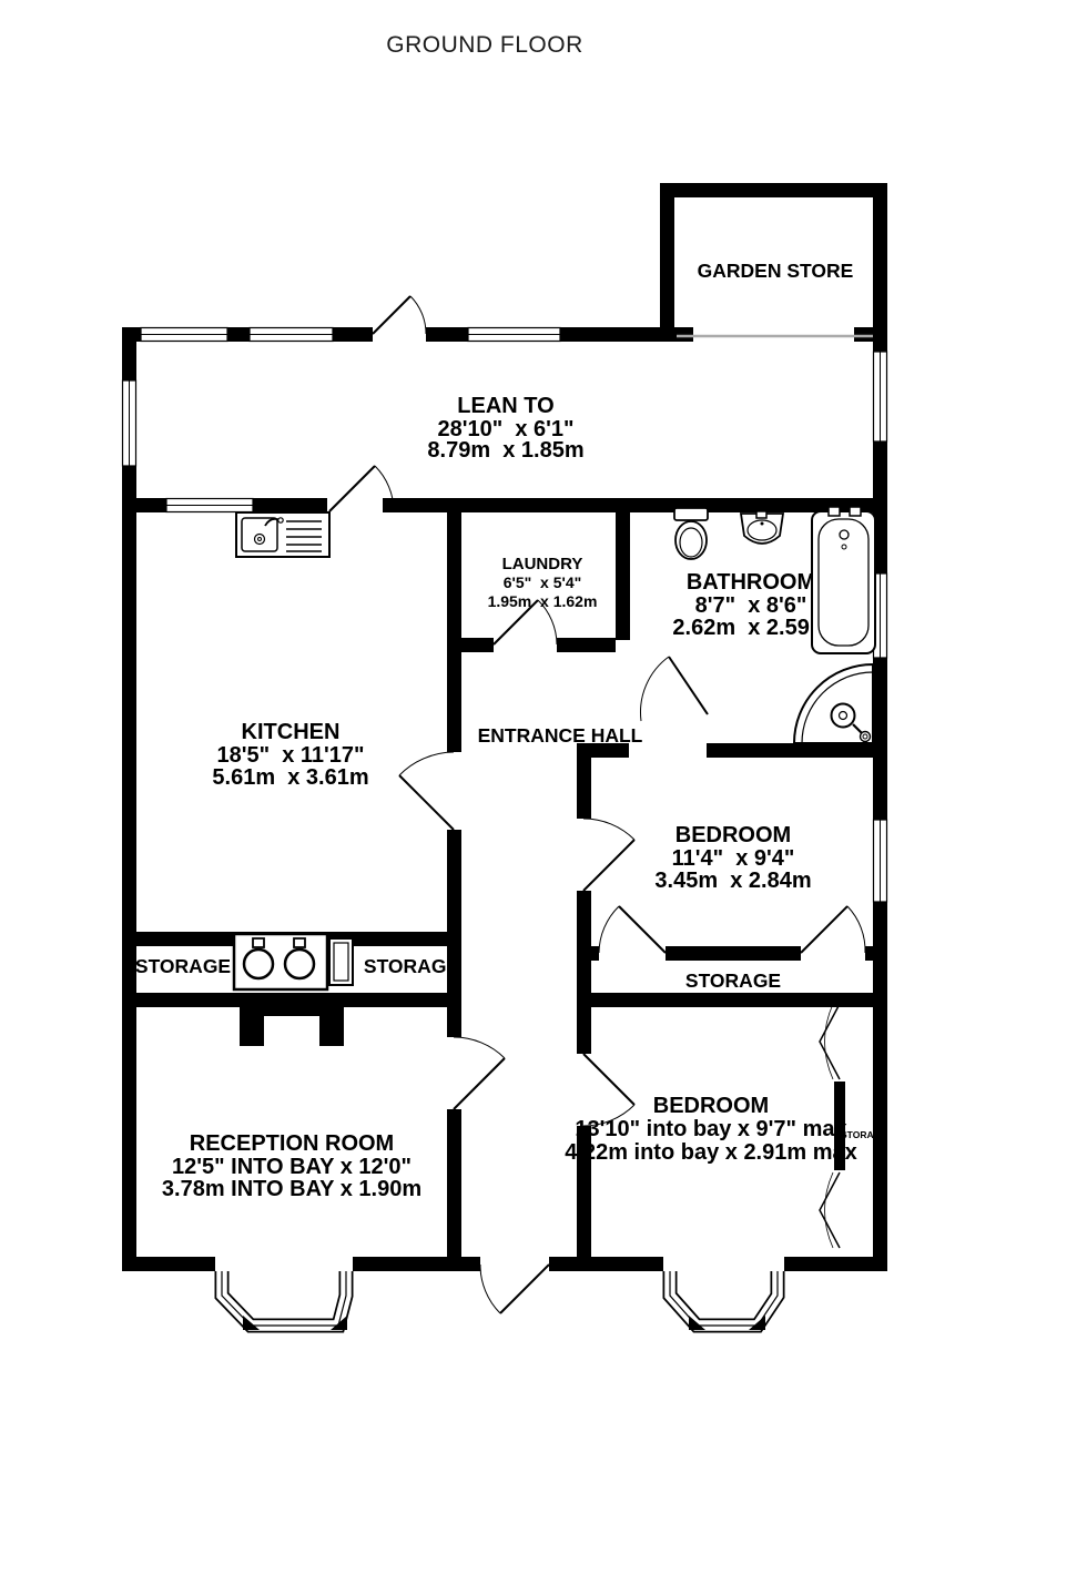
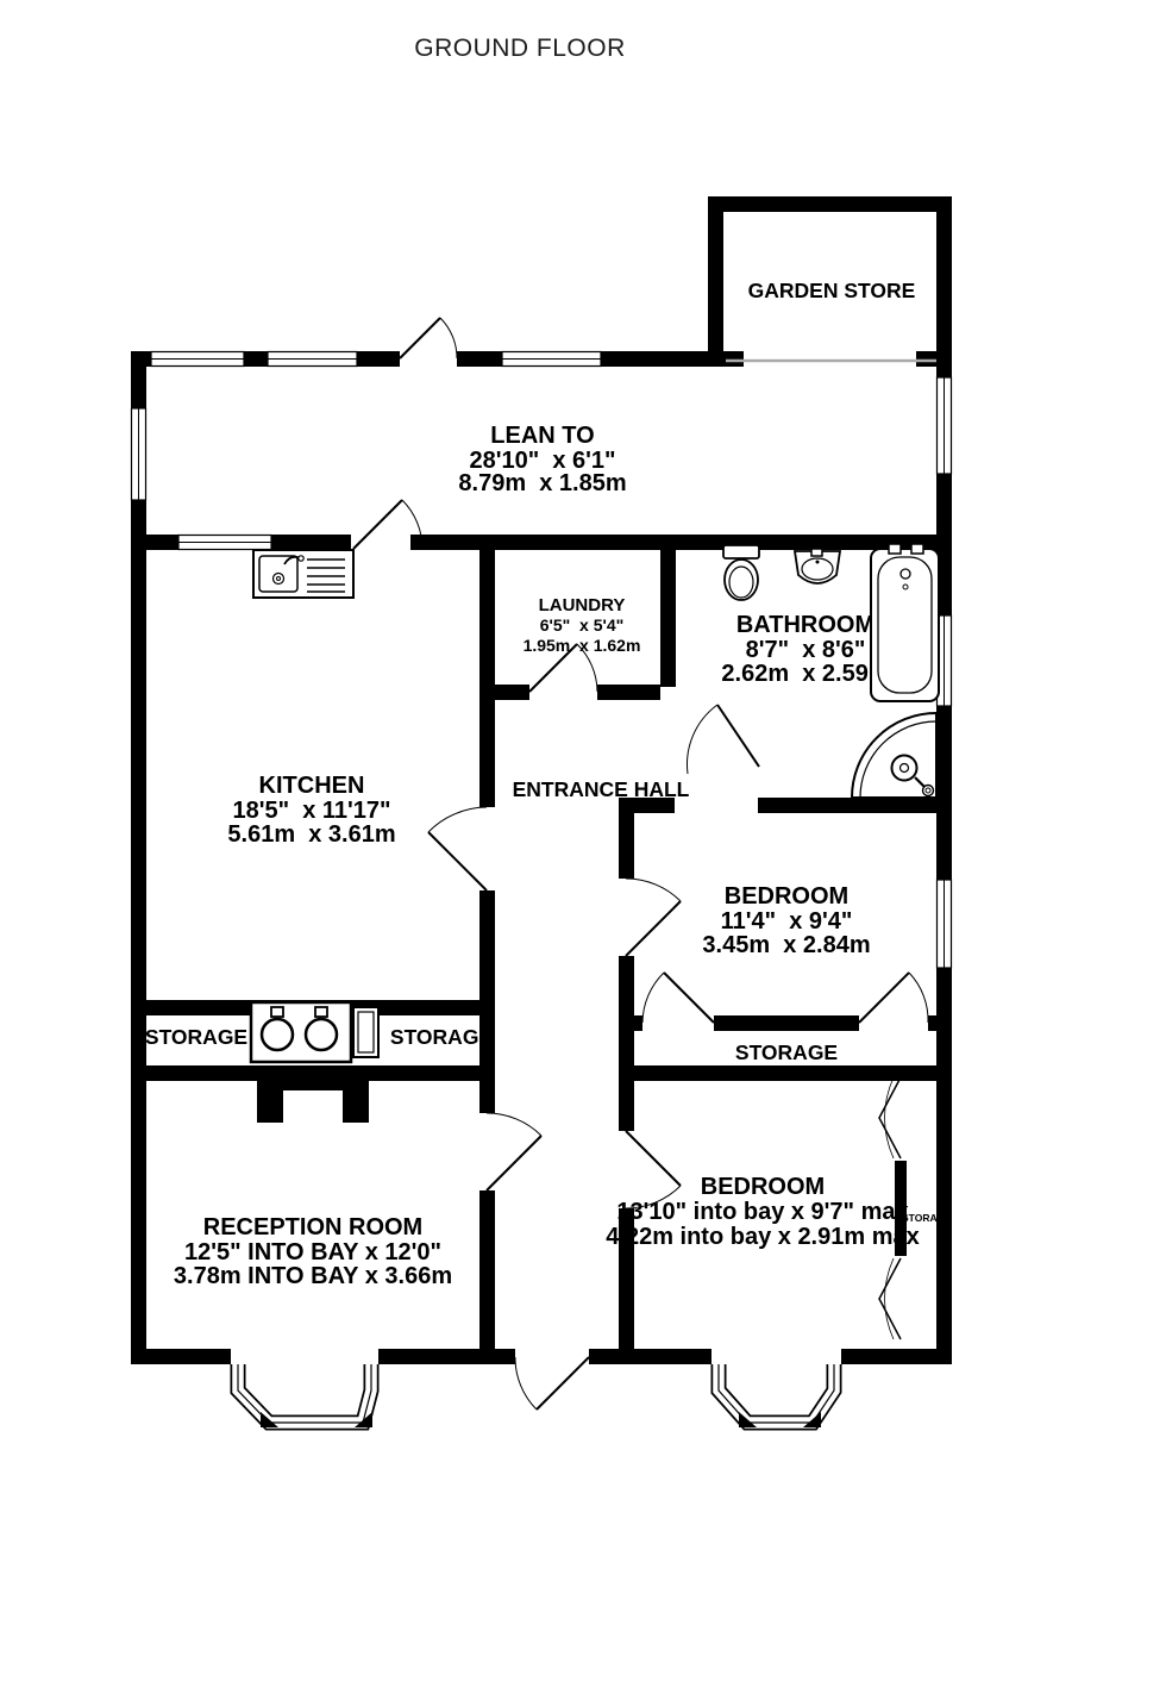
  GROUND FLOOR
  GARDEN STORE
  LEAN TO
  28'10" x 6'1"
  8.79m x 1.85m
  LAUNDRY
  6'5" x 5'4"
  1.95m x 1.62m
  BATHROOM
  8'7" x 8'6"
  2.62m x 2.59
  KITCHEN
  18'5" x 11'17"
  5.61m x 3.61m
  ENTRANCE HALL
  BEDROOM
  11'4" x 9'4"
  3.45m x 2.84m
  STORAGE
  STORAGE
  STORAGE
  RECEPTION ROOM
  12'5" INTO BAY x 12'0"
- 3.78m INTO BAY x 1.90m
+ 3.78m INTO BAY x 3.66m
  BEDROOM
  13'10" into bay x 9'7" ma
  4.22m into bay x 2.91m mx
  TORAGE
